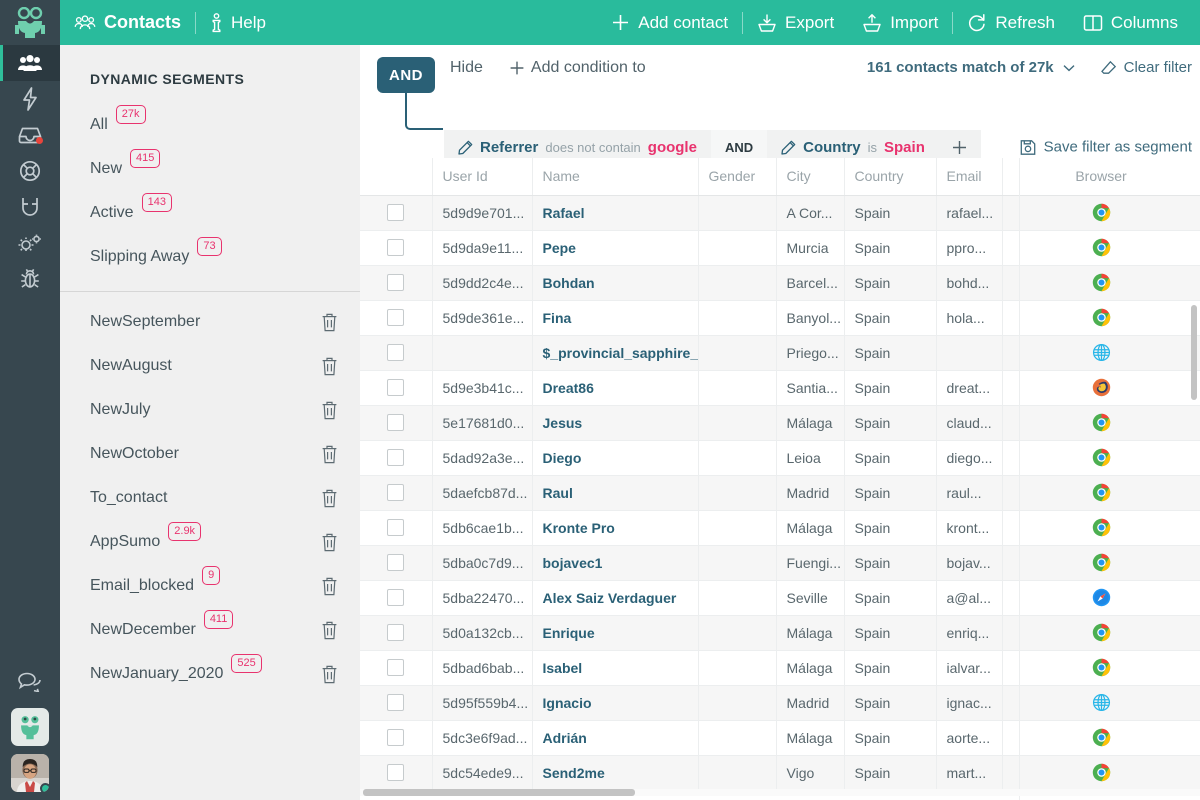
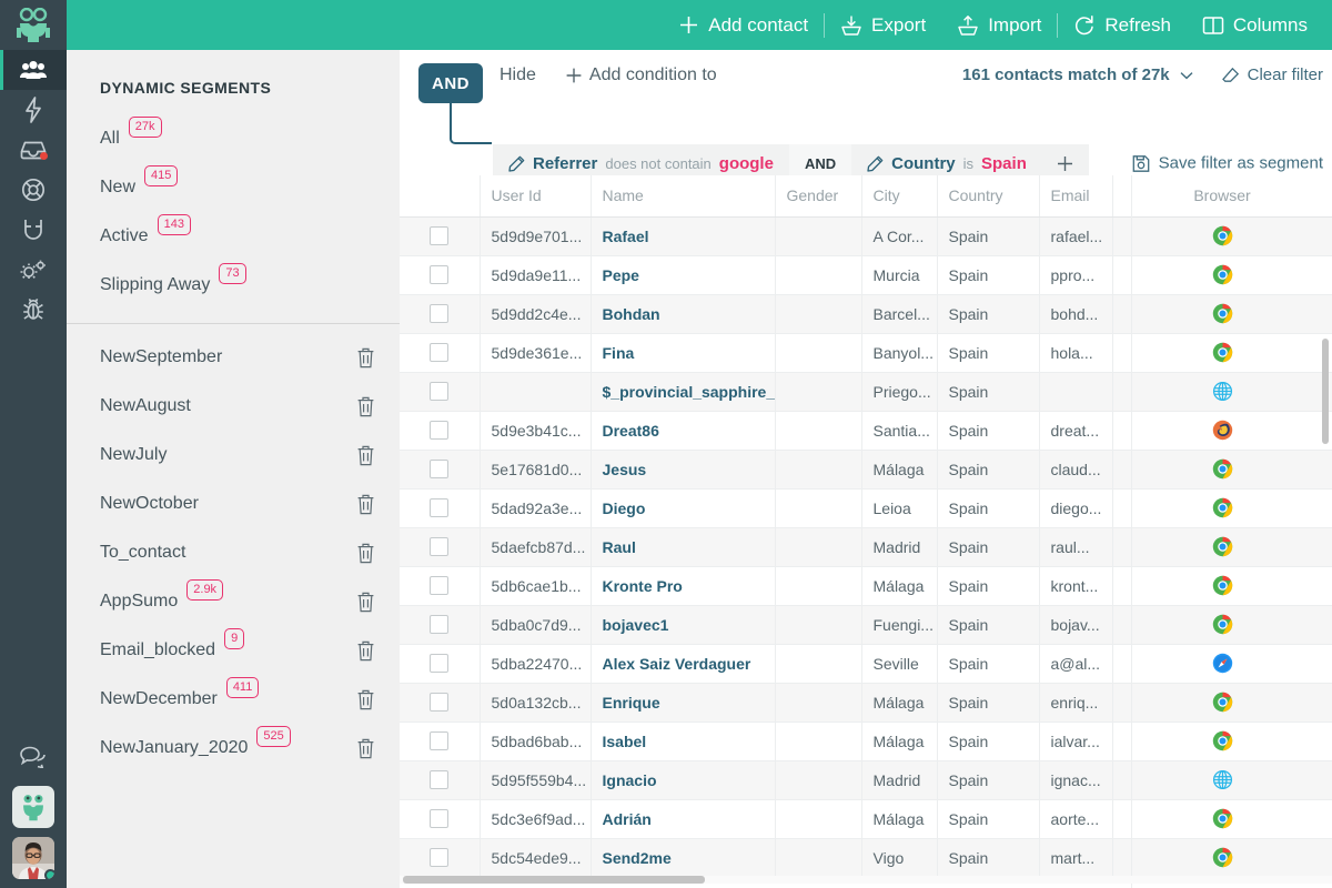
- Contacts
- Help
  Add contact
  Export
  Import
  Refresh
  Columns
  DYNAMIC SEGMENTS
  All
  27k
  New
  415
  Active
  143
  Slipping Away
  73
  NewSeptember
  NewAugust
  NewJuly
  NewOctober
  To_contact
  AppSumo
  2.9k
  Email_blocked
  9
  NewDecember
  411
  NewJanuary_2020
  525
  AND
  Hide
  Add condition to
  161 contacts match of 27k
  Clear filter
  Referrer
  does not contain
  google
  AND
  Country
  is
  Spain
  Save filter as segment
  	User Id	Name	Gender	City	Country	Email	Browser
  	5d9d9e701...	Rafael		A Cor...	Spain	rafael...
  	5d9da9e11...	Pepe		Murcia	Spain	ppro...
  	5d9dd2c4e...	Bohdan		Barcel...	Spain	bohd...
  	5d9de361e...	Fina		Banyol...	Spain	hola...
  		$_provincial_sapphire_		Priego...	Spain
  	5d9e3b41c...	Dreat86		Santia...	Spain	dreat...
  	5e17681d0...	Jesus		Málaga	Spain	claud...
  	5dad92a3e...	Diego		Leioa	Spain	diego...
  	5daefcb87d...	Raul		Madrid	Spain	raul...
  	5db6cae1b...	Kronte Pro		Málaga	Spain	kront...
  	5dba0c7d9...	bojavec1		Fuengi...	Spain	bojav...
  	5dba22470...	Alex Saiz Verdaguer		Seville	Spain	a@al...
  	5d0a132cb...	Enrique		Málaga	Spain	enriq...
  	5dbad6bab...	Isabel		Málaga	Spain	ialvar...
  	5d95f559b4...	Ignacio		Madrid	Spain	ignac...
  	5dc3e6f9ad...	Adrián		Málaga	Spain	aorte...
  	5dc54ede9...	Send2me		Vigo	Spain	mart...
